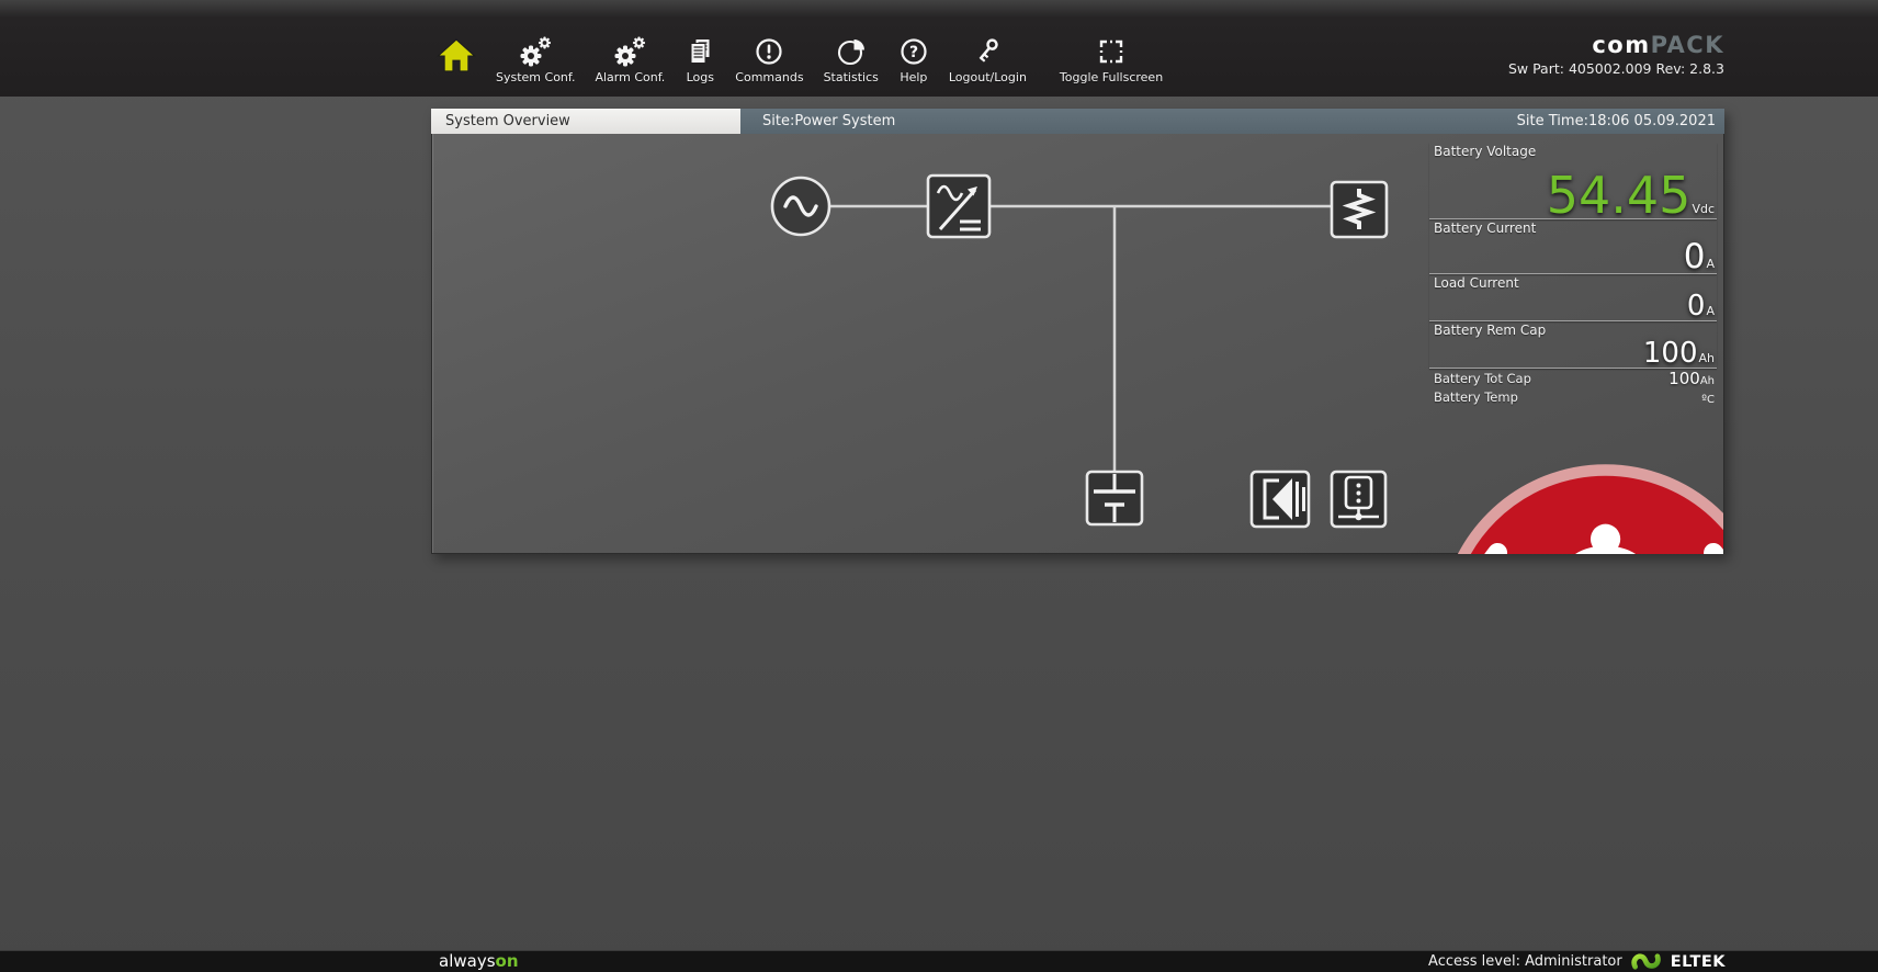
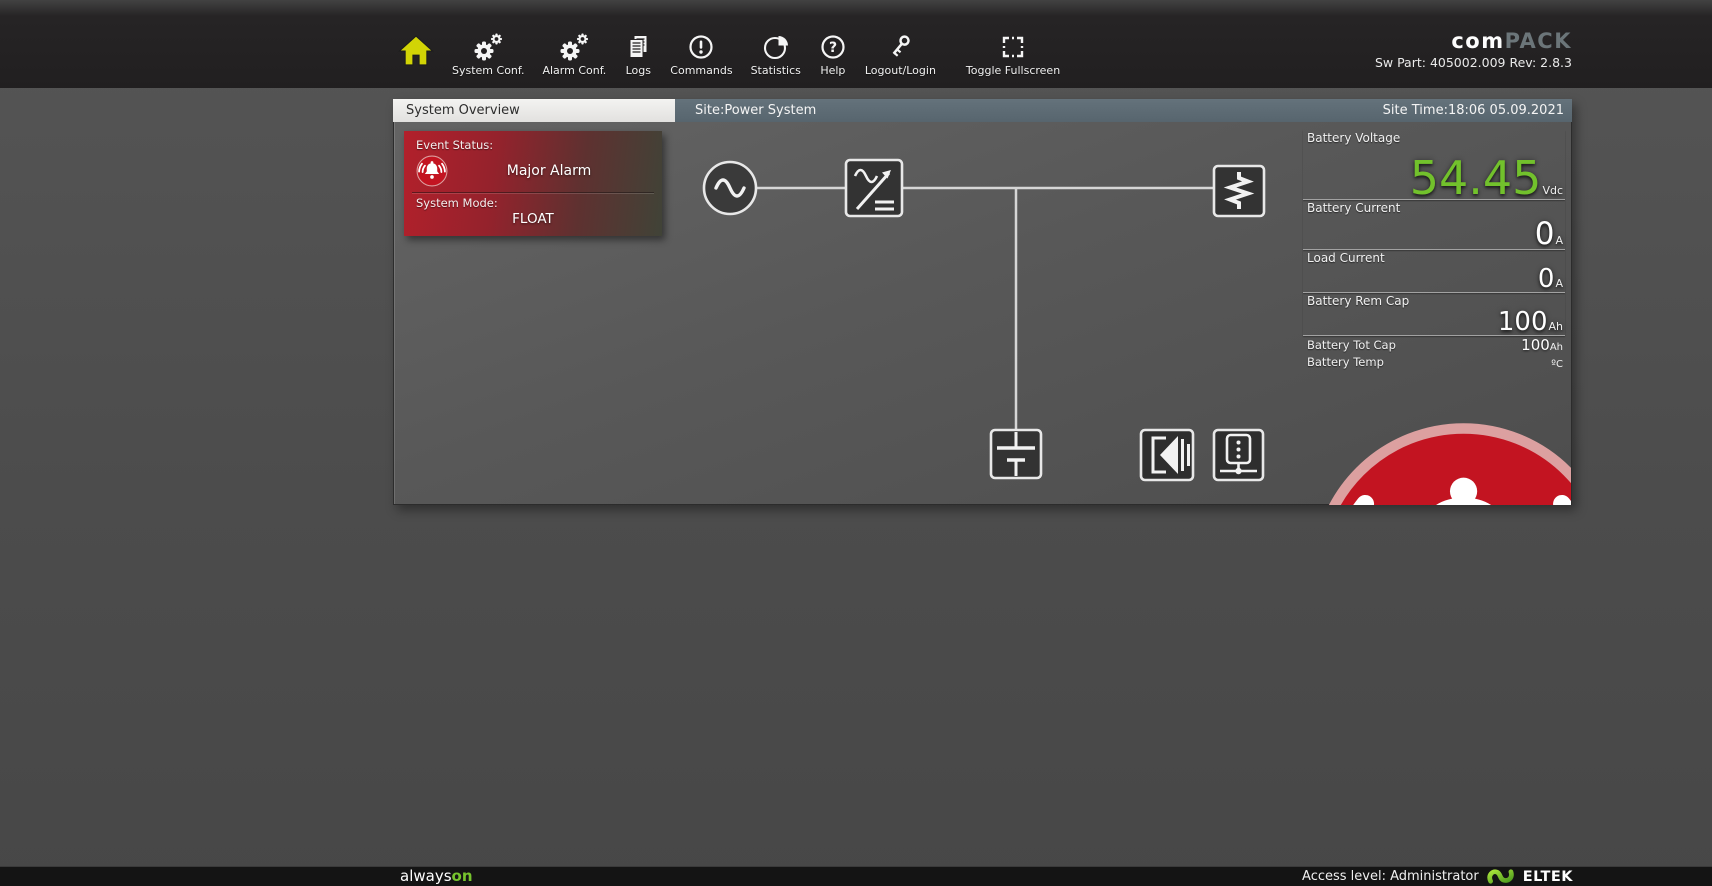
  System Conf.
  Alarm Conf.
  Logs
  Commands
  Statistics
  ?
  Help
  Logout/Login
  Toggle Fullscreen
  comPACK
  Sw Part: 405002.009 Rev: 2.8.3
  System Overview
  Site:Power System
  Site Time:18:06 05.09.2021
+ Event Status:
+ Major Alarm
+ System Mode:
+ FLOAT
  Battery Voltage
  54.45Vdc
  Battery Current
  0A
  Load Current
  0A
  Battery Rem Cap
  100Ah
  Battery Tot Cap
  100Ah
  Battery Temp
  ºC
  alwayson
  Access level: Administrator
  ELTEK
